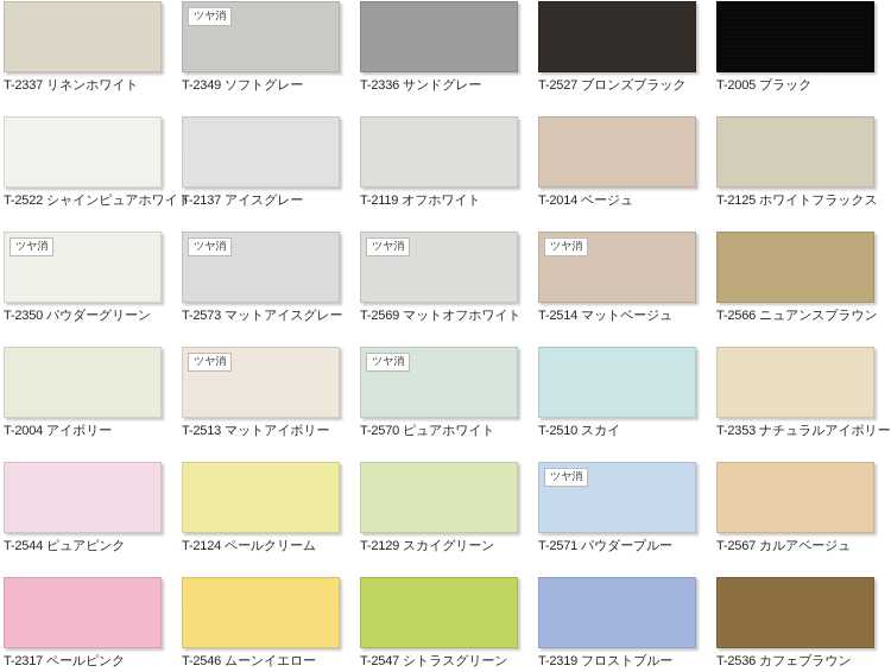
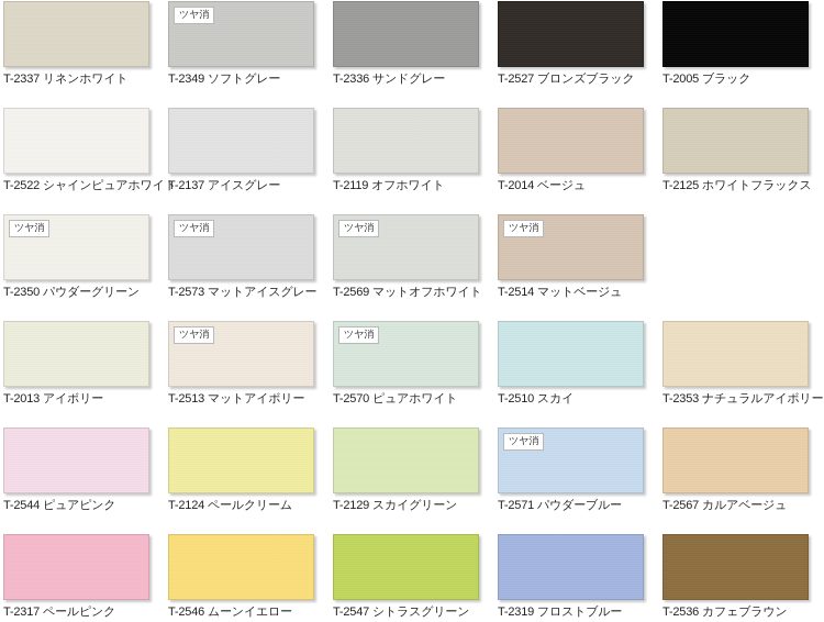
  T-2337 リネンホワイト
  ツヤ消
  T-2349 ソフトグレー
  T-2336 サンドグレー
  T-2527 ブロンズブラック
  T-2005 ブラック
  T-2522 シャインピュアホワイト
  T-2137 アイスグレー
  T-2119 オフホワイト
  T-2014 ベージュ
  T-2125 ホワイトフラックス
  ツヤ消
  T-2350 パウダーグリーン
  ツヤ消
  T-2573 マットアイスグレー
  ツヤ消
  T-2569 マットオフホワイト
  ツヤ消
  T-2514 マットベージュ
- T-2566 ニュアンスブラウン
- T-2004 アイボリー
+ T-2013 アイボリー
  ツヤ消
  T-2513 マットアイボリー
  ツヤ消
  T-2570 ピュアホワイト
  T-2510 スカイ
  T-2353 ナチュラルアイボリー
  T-2544 ピュアピンク
  T-2124 ペールクリーム
  T-2129 スカイグリーン
  ツヤ消
  T-2571 パウダーブルー
  T-2567 カルアベージュ
  T-2317 ペールピンク
  T-2546 ムーンイエロー
  T-2547 シトラスグリーン
  T-2319 フロストブルー
  T-2536 カフェブラウン
